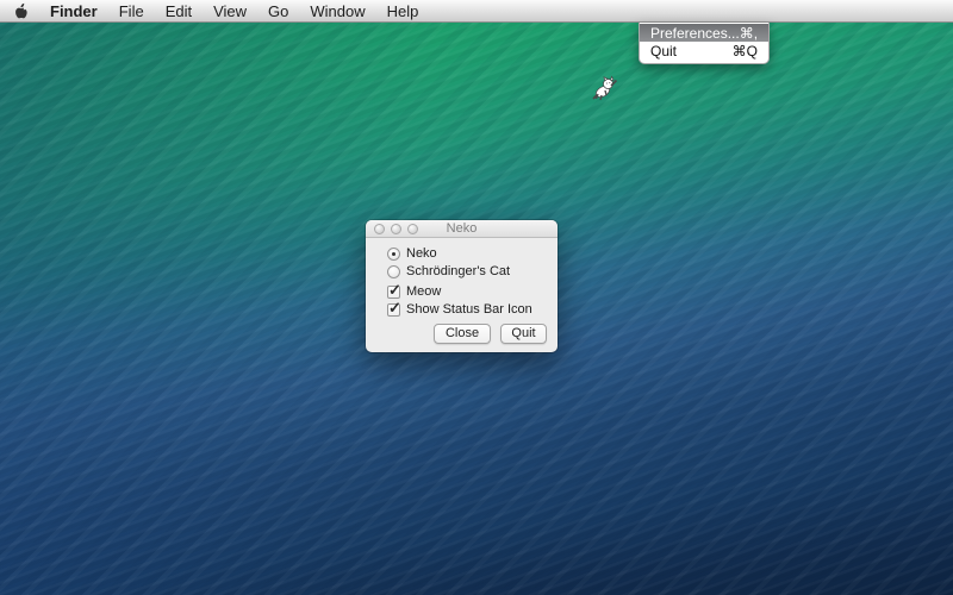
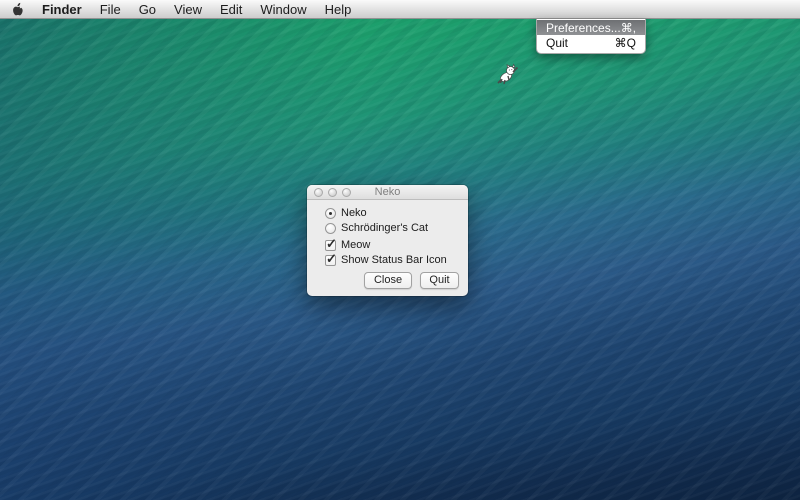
  Finder
  File
- Edit
+ Go
  View
- Go
+ Edit
  Window
  Help
  Preferences...
  ⌘,
  Quit
  ⌘Q
  Neko
  Neko
  Schrödinger's Cat
  Meow
  Show Status Bar Icon
  Close
  Quit
